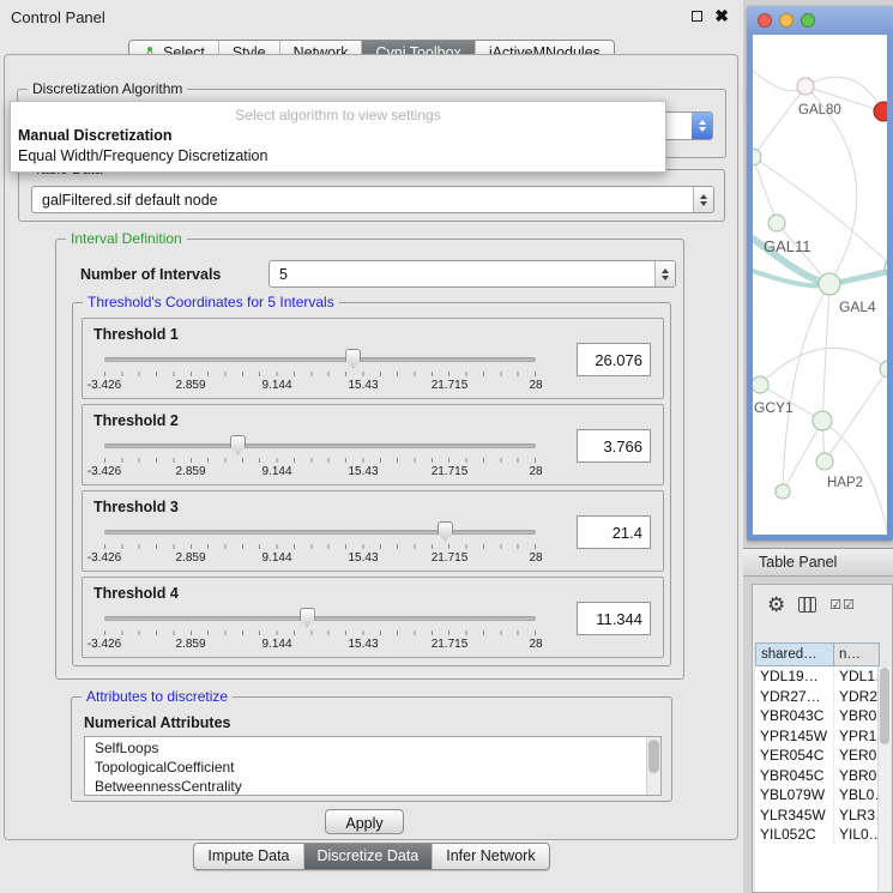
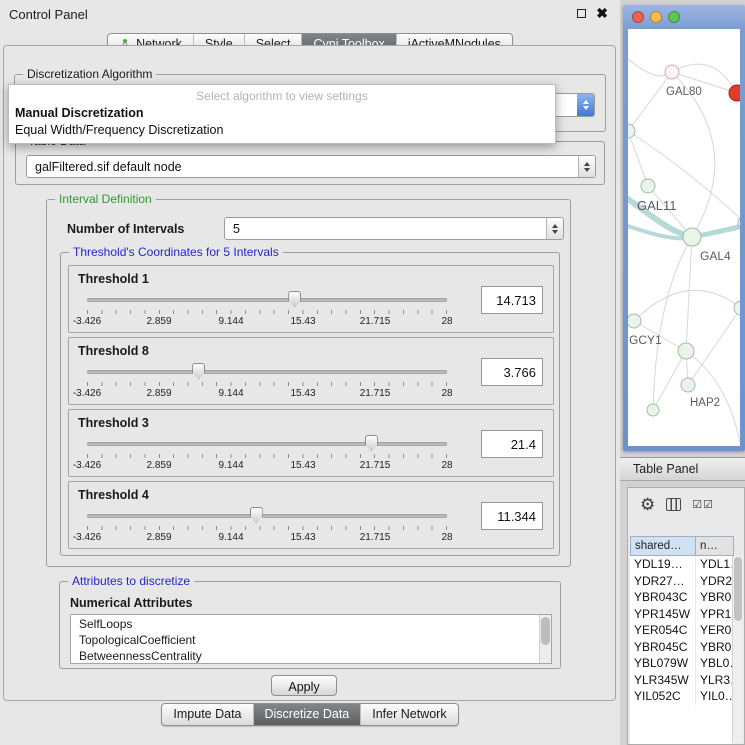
  Control Panel
  ✖
- Select
+ Network
  Style
- Network
+ Select
  Cyni Toolbox
  jActiveMNodules
  Discretization Algorithm
  galFiltered.sif default node
  Interval Definition
  Number of Intervals
  5
  Threshold's Coordinates for 5 Intervals
  Threshold 1
  -3.426
  2.859
  9.144
  15.43
  21.715
  28
- 26.076
+ 14.713
- Threshold 2
+ Threshold 8
  -3.426
  2.859
  9.144
  15.43
  21.715
  28
  3.766
  Threshold 3
  -3.426
  2.859
  9.144
  15.43
  21.715
  28
  21.4
  Threshold 4
  -3.426
  2.859
  9.144
  15.43
  21.715
  28
  11.344
  Attributes to discretize
  Numerical Attributes
  SelfLoops
  TopologicalCoefficient
  BetweennessCentrality
  Apply
  Impute Data
  Discretize Data
  Infer Network
  Select algorithm to view settings
  Manual Discretization
  Equal Width/Frequency Discretization
  GAL80
  GAL11
  GAL4
  GCY1
  HAP2
  Table Panel
  ⚙
  ☑☑
  shared…
  n…
  YDL19…
  YDL1
  YDR27…
  YDR2
  YBR043C
  YBR0
  YPR145W
  YPR1
  YER054C
  YER0
  YBR045C
  YBR0
  YBL079W
  YBL0
  YLR345W
  YLR3
  YIL052C
  YIL0…
